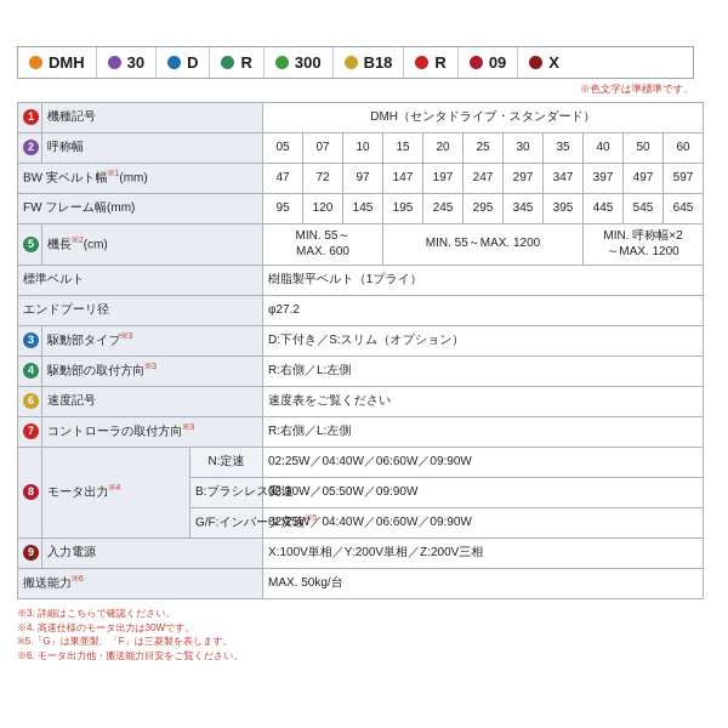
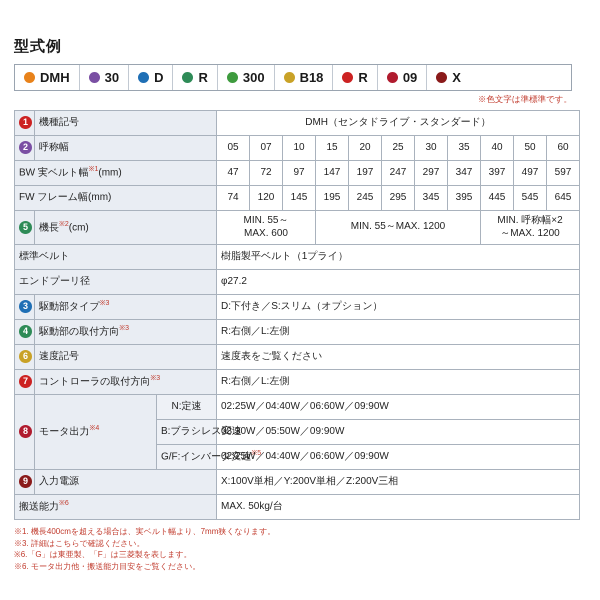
+ 型式例
  DMH
  30
  D
  R
  300
  B18
  R
  09
  X
  ※色文字は準標準です。
  1	機種記号	DMH（センタドライブ・スタンダード）
  2	呼称幅	05	07	10	15	20	25	30	35	40	50	60
  BW 実ベルト幅 (mm)	47	72	97	147	197	247	297	347	397	497	597
- FW フレーム幅(mm)	95	120	145	195	245	295	345	395	445	545	645
+ FW フレーム幅(mm)	74	120	145	195	245	295	345	395	445	545	645
  5	機長 (cm)	MIN. 55～ MAX. 600	MIN. 55～MAX. 1200	MIN. 呼称幅×2 ～MAX. 1200
  標準ベルト	樹脂製平ベルト（1プライ）
  エンドプーリ径	φ27.2
  3	駆動部タイプ	D:下付き／S:スリム（オプション）
  4	駆動部の取付方向	R:右側／L:左側
  6	速度記号	速度表をご覧ください
  7	コントローラの取付方向	R:右側／L:左側
  8	モータ出力	N:定速	02:25W／04:40W／06:60W／09:90W
  B:ブラシレス	03:30W／05:50W／09:90W
  G/F:インバー	02:25W／04:40W／06:60W／09:90W
  9	入力電源	X:100V単相／Y:200V単相／Z:200V三相
  搬送能力	MAX. 50kg/台
+ ※1. 機長400cmを超える場合は、実ベルト幅より、7mm狭くなります。
  ※3. 詳細はこちらで確認ください。
- ※4. 高速仕様のモータ出力は30Wです。
- ※5.「G」は東亜製、「F」は三菱製を表します。
+ ※6.「G」は東亜製、「F」は三菱製を表します。
  ※6. モータ出力他・搬送能力目安をご覧ください。
